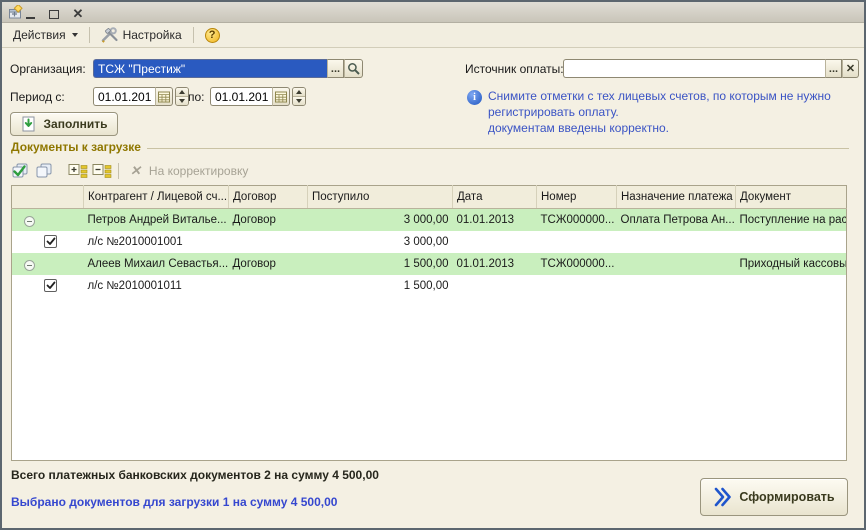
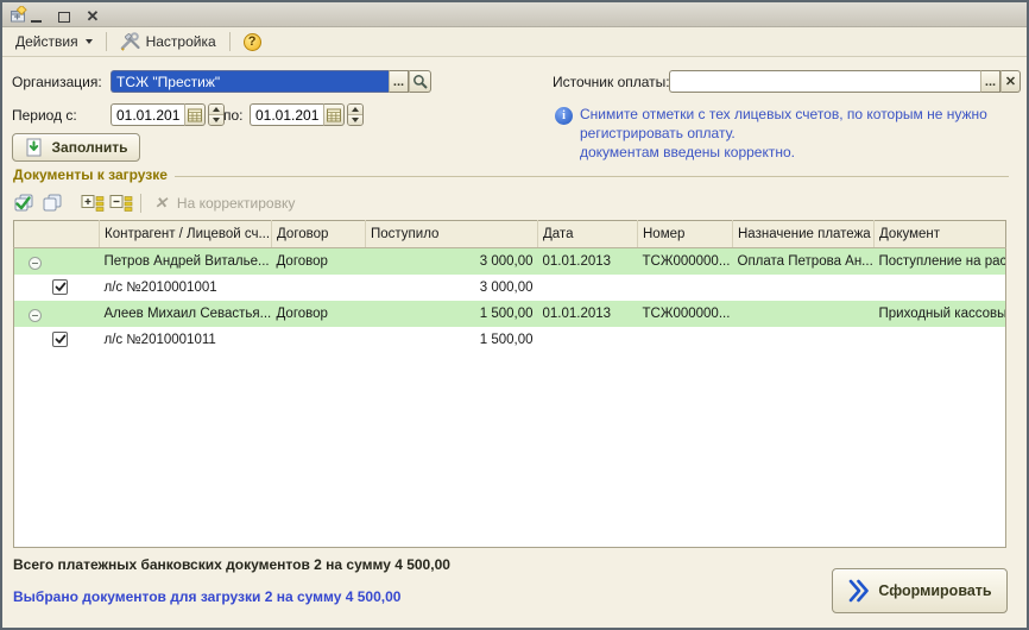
  ✕
  Действия
  Настройка
  ?
  Организация:
  ТСЖ "Престиж"
  ...
  Источник оплаты:
  ...
  ✕
  Период с:
  01.01.201
  по:
  01.01.201
  i
  Снимите отметки с тех лицевых счетов, по которым не нужно
  регистрировать оплату.
  документам введены корректно.
  Заполнить
  Документы к загрузке
  ✕
  На корректировку
  	Контрагент / Лицевой сч...	Договор	Поступило	Дата	Номер	Назначение платежа	Документ
  	Петров Андрей Виталье...	Договор	3 000,00	01.01.2013	ТСЖ000000...	Оплата Петрова Ан...	Поступление на рас
  	л/с №2010001001		3 000,00
  	Алеев Михаил Севастья...	Договор	1 500,00	01.01.2013	ТСЖ000000...		Приходный кассовы
  	л/с №2010001011		1 500,00
  Всего платежных банковских документов 2 на сумму 4 500,00
- Выбрано документов для загрузки 1 на сумму 4 500,00
+ Выбрано документов для загрузки 2 на сумму 4 500,00
  Сформировать
